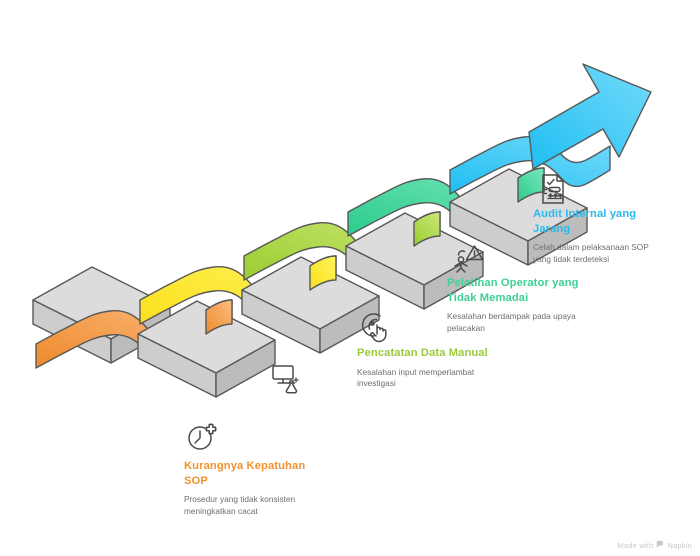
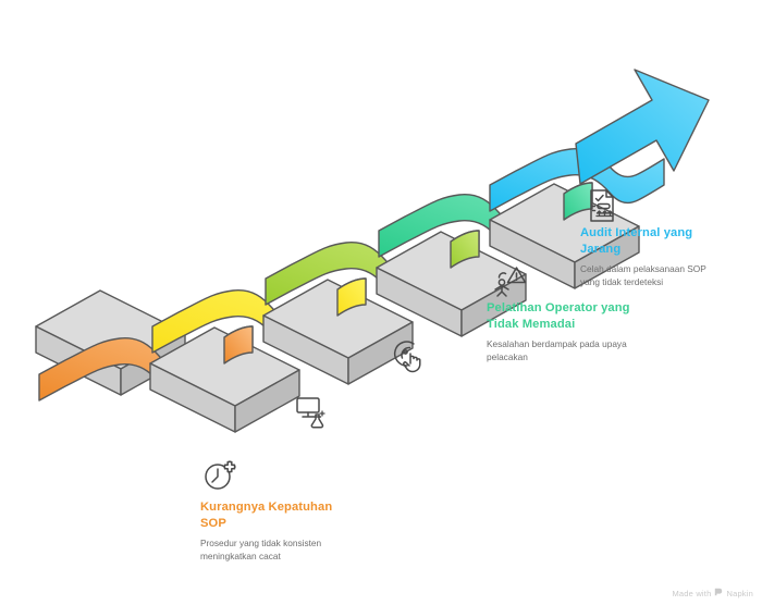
  Kurangnya Kepatuhan
  SOP
  Prosedur yang tidak konsisten
  meningkatkan cacat
- Pencatatan Data Manual
- Kesalahan input memperlambat
- investigasi
  Pelatihan Operator yang
  Tidak Memadai
  Kesalahan berdampak pada upaya
  pelacakan
  Audit Internal yang
  Jarang
  Celah dalam pelaksanaan SOP
  yang tidak terdeteksi
  Made with
  Napkin
